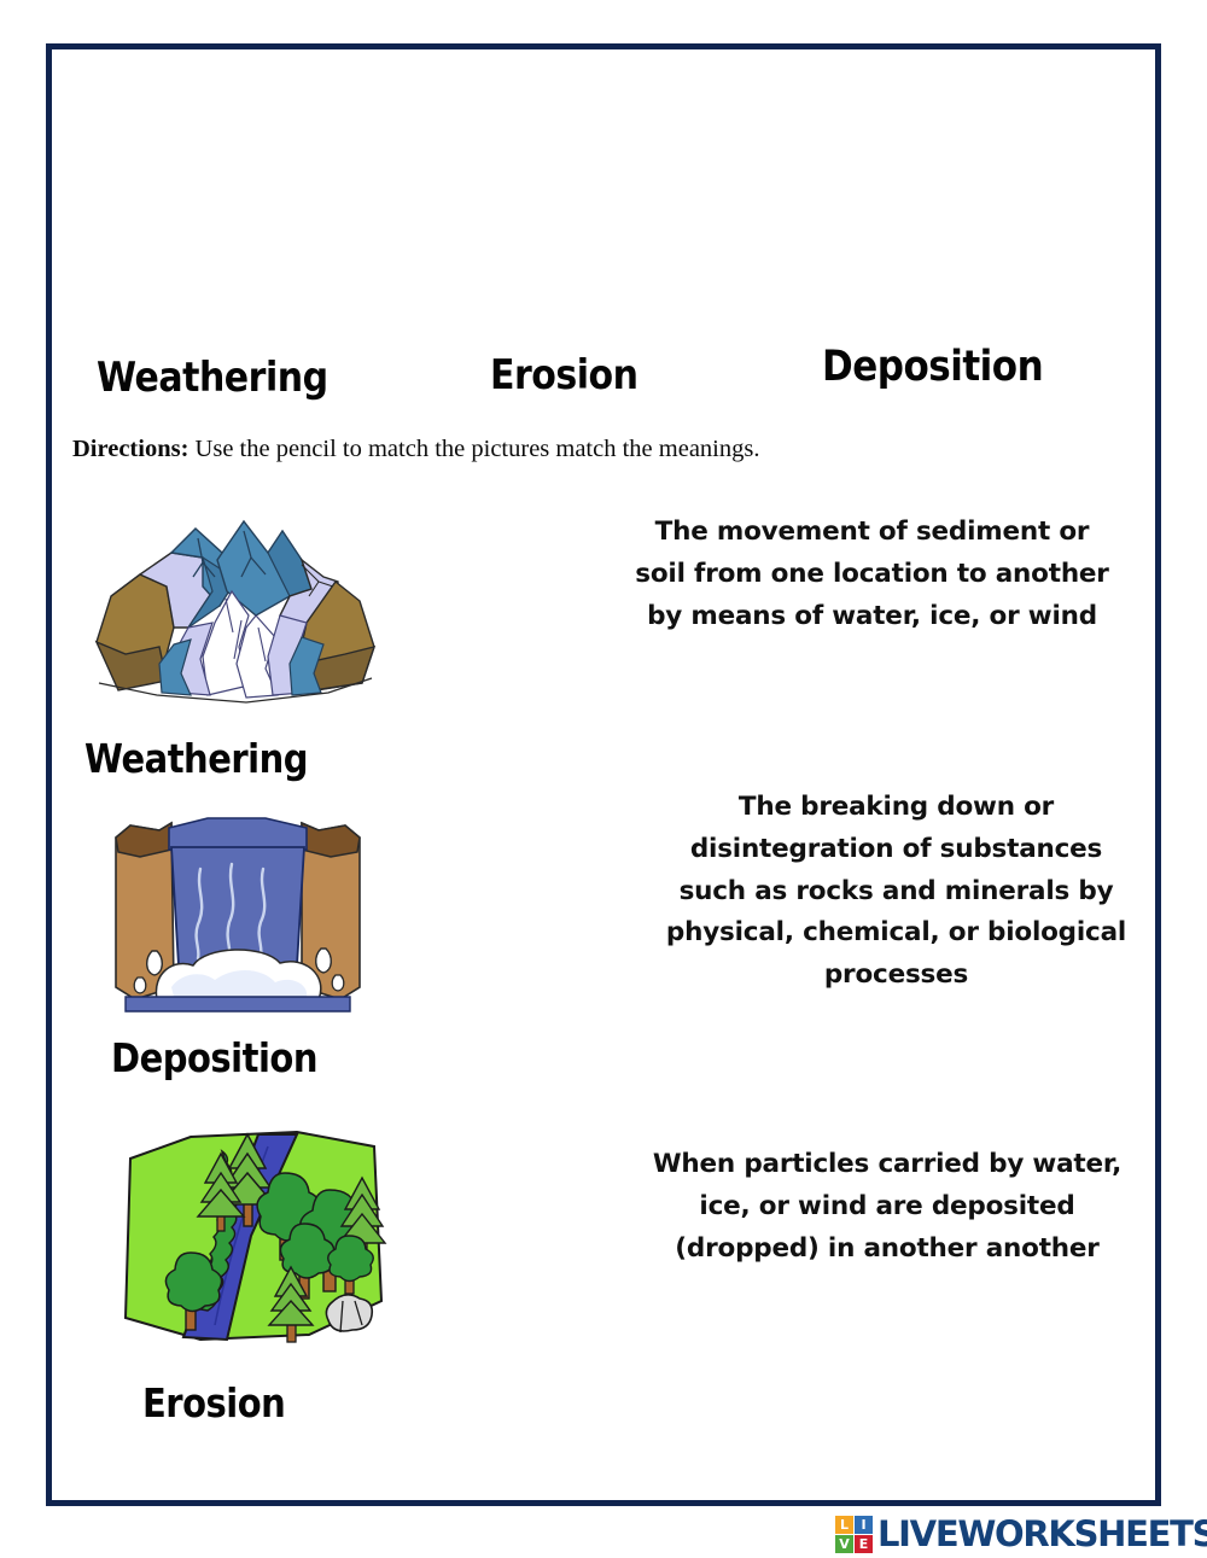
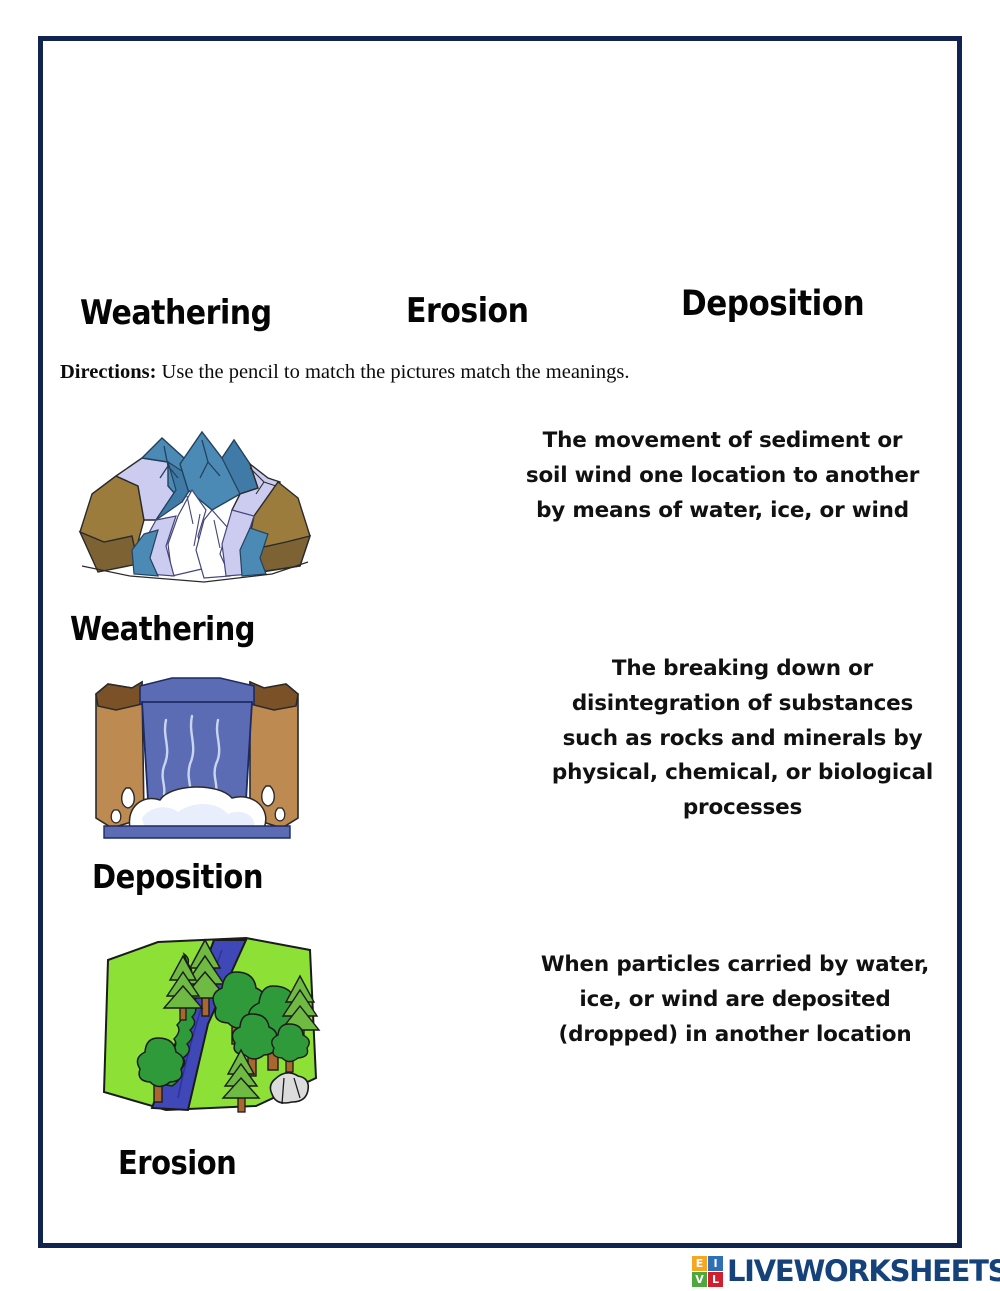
  Weathering
  Erosion
  Deposition
  Directions: Use the pencil to match the pictures match the meanings.
  Weathering
  Deposition
  Erosion
- The movement of sediment or soil from one location to another by means of water, ice, or wind
+ The movement of sediment or soil wind one location to another by means of water, ice, or wind
  The breaking down or disintegration of substances such as rocks and minerals by physical, chemical, or biological processes
- When particles carried by water, ice, or wind are deposited (dropped) in another another
+ When particles carried by water, ice, or wind are deposited (dropped) in another location
- L
+ E
  I
  V
- E
+ L
  LIVEWORKSHEETS
